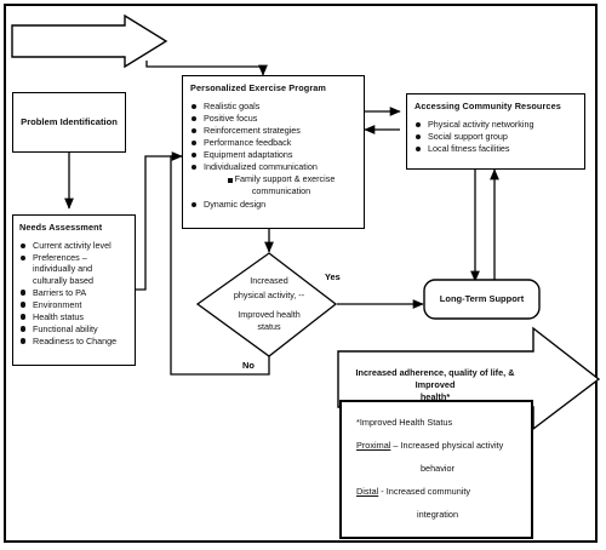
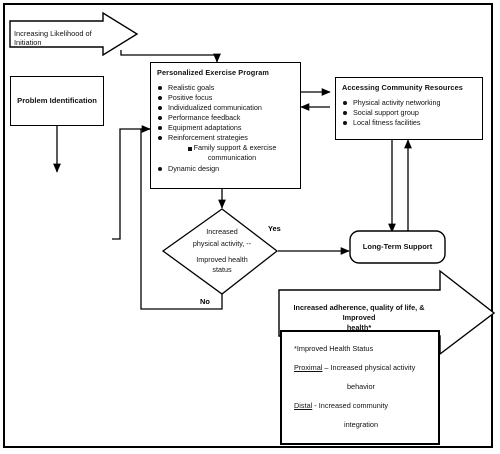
+ Increasing Likelihood of Initiation
  Problem Identification
- Needs Assessment
- Current activity level
- Preferences – individually and culturally based
- Barriers to PA
- Environment
- Health status
- Functional ability
- Readiness to Change
  Personalized Exercise Program
  Realistic goals
  Positive focus
- Reinforcement strategies
+ Individualized communication
  Performance feedback
  Equipment adaptations
- Individualized communication
+ Reinforcement strategies
  Family support & exercise communication
  Dynamic design
  Accessing Community Resources
  Physical activity networking
  Social support group
  Local fitness facilities
  Increased
  physical activity, --
  Improved health
  status
  Yes
  No
  Long-Term Support
  Increased adherence, quality of life, & Improved
  health*
  *Improved Health Status
  Proximal – Increased physical activity
  behavior
  Distal - Increased community
  integration
